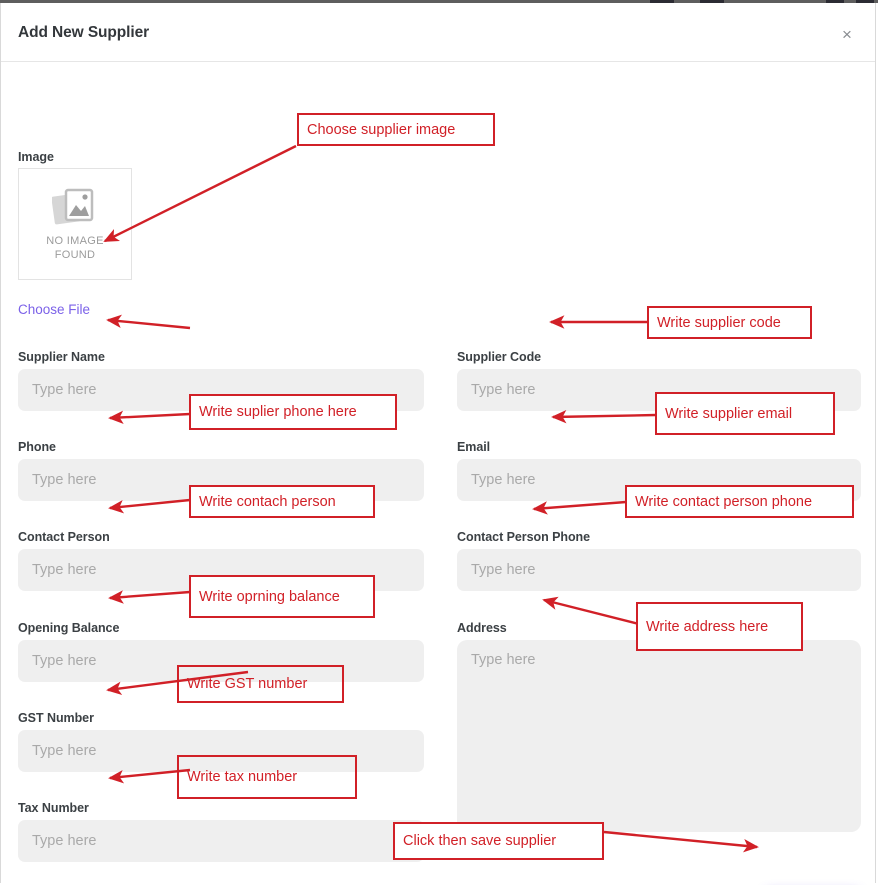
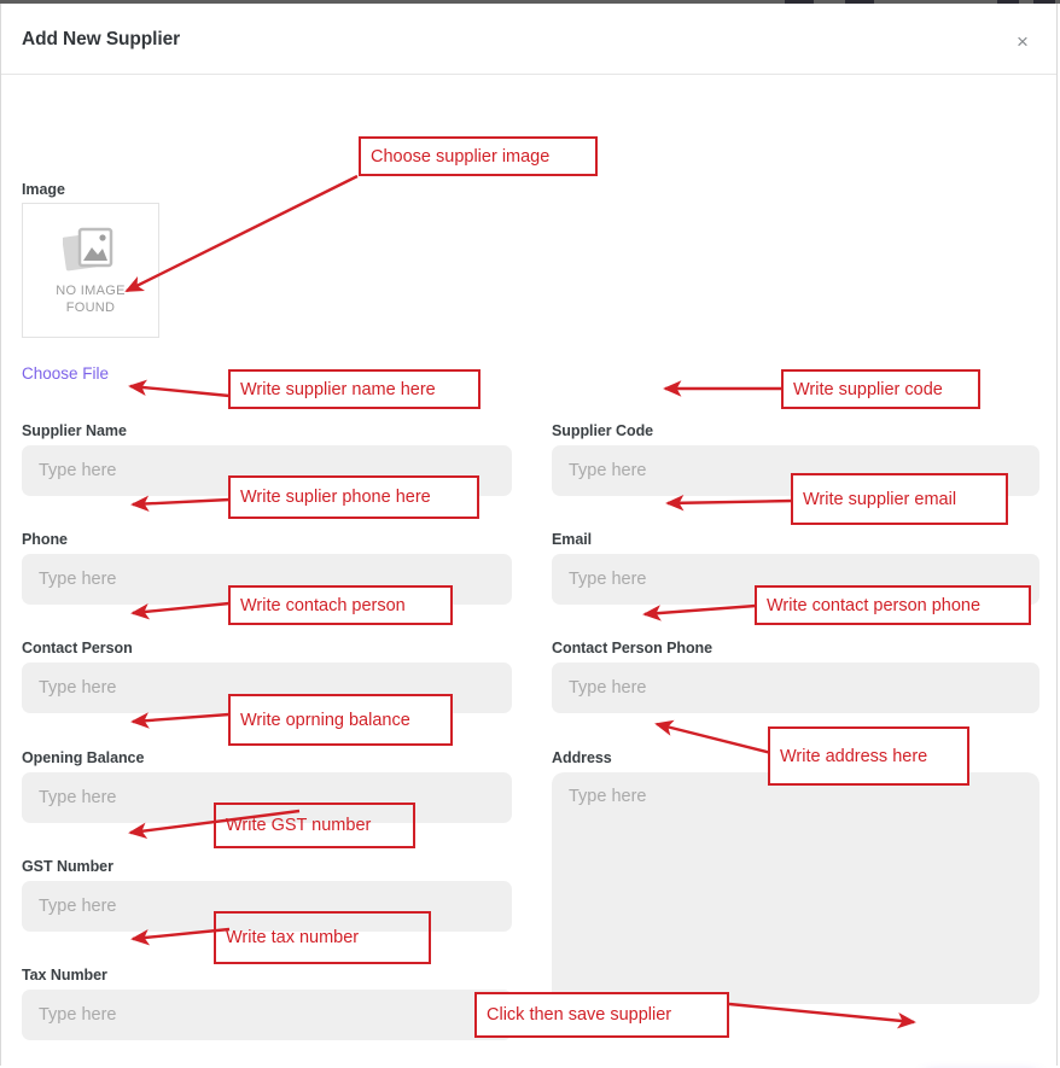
  Add New Supplier
  ×
  Image
  NO IMAGE
  FOUND
  Choose File
  Supplier Name
  Type here
  Phone
  Type here
  Contact Person
  Type here
  Opening Balance
  Type here
  GST Number
  Type here
  Tax Number
  Type here
  Supplier Code
  Type here
  Email
  Type here
  Contact Person Phone
  Type here
  Address
  Type here
  Choose supplier image
+ Write supplier name here
  Write supplier code
  Write suplier phone here
  Write supplier email
  Write contach person
  Write contact person phone
  Write oprning balance
  Write address here
  Write GST number
  Write tax number
  Click then save supplier
